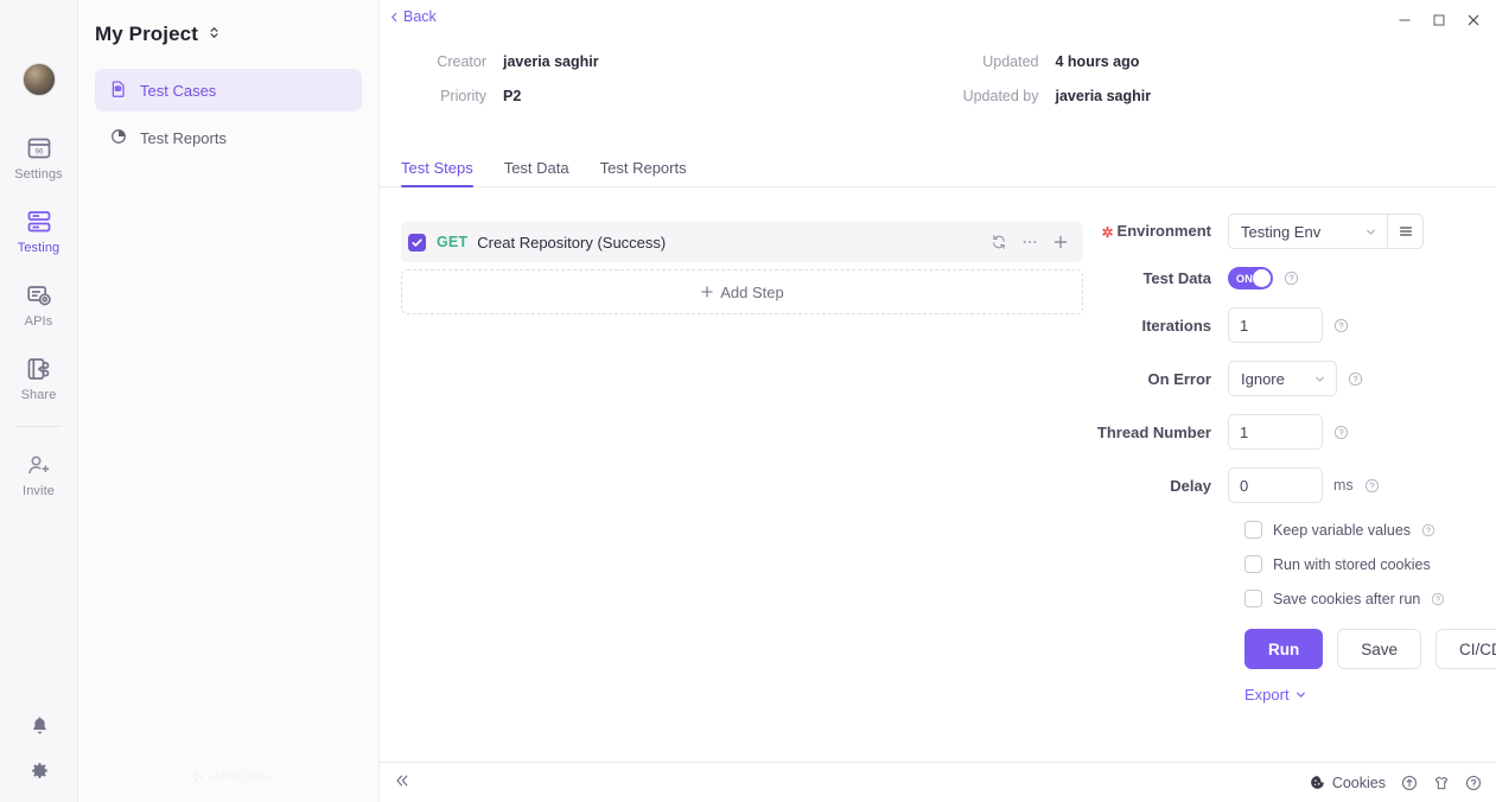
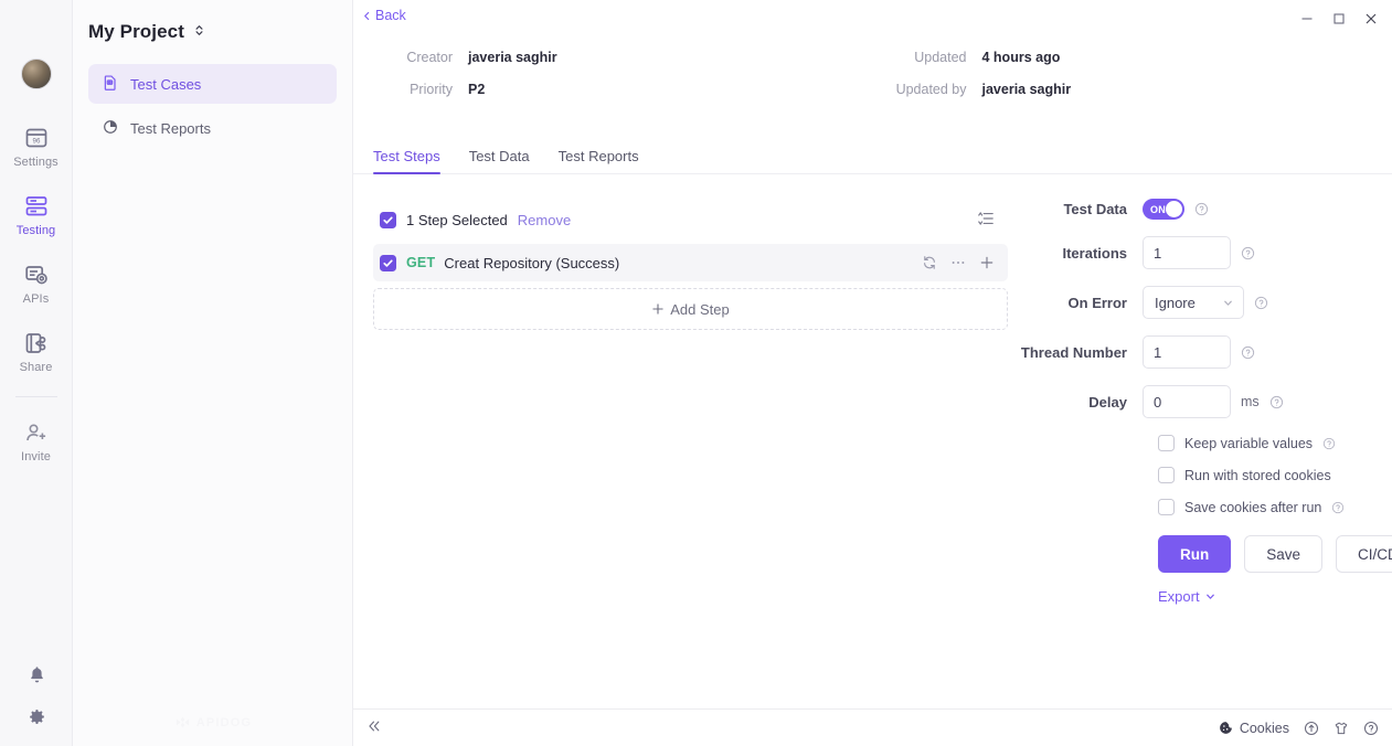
  Settings
  Testing
  APIs
  Share
  Invite
  My Project
  Test Cases
  Test Reports
  Back
  Creator
  javeria saghir
  Updated
  4 hours ago
  Priority
  P2
  Updated by
  javeria saghir
  Test Steps
  Test Data
  Test Reports
+ 1 Step Selected
+ Remove
  GET
  Creat Repository (Success)
  Add Step
- ✲ Environment
- Testing Env
  Test Data
  ON
  Iterations
  1
  On Error
  Ignore
  Thread Number
  1
  Delay
  0
  ms
  Keep variable values
  Run with stored cookies
  Save cookies after run
  Run
  Save
  CI/C
  Export
  Cookies
